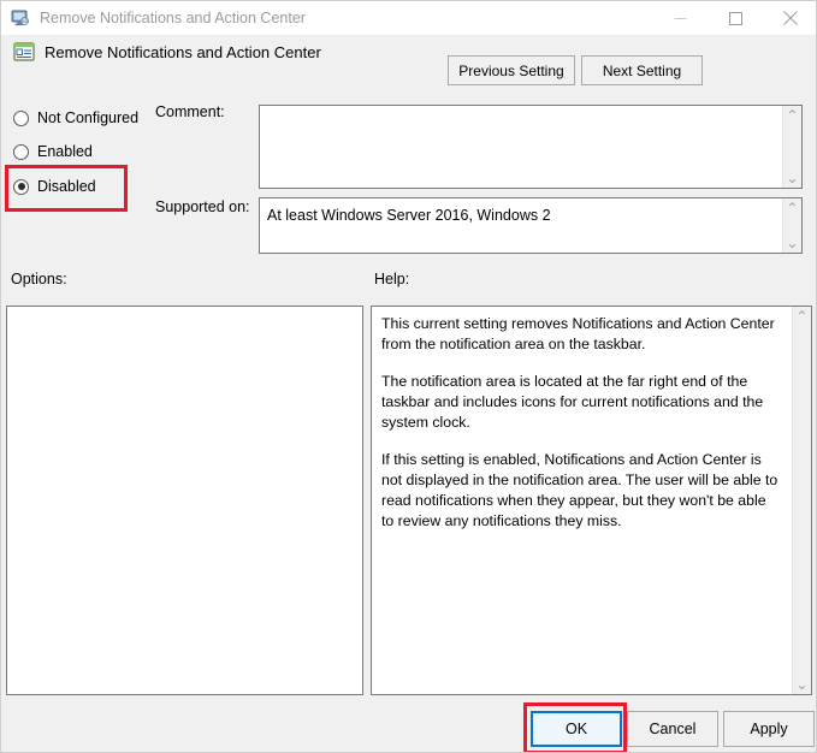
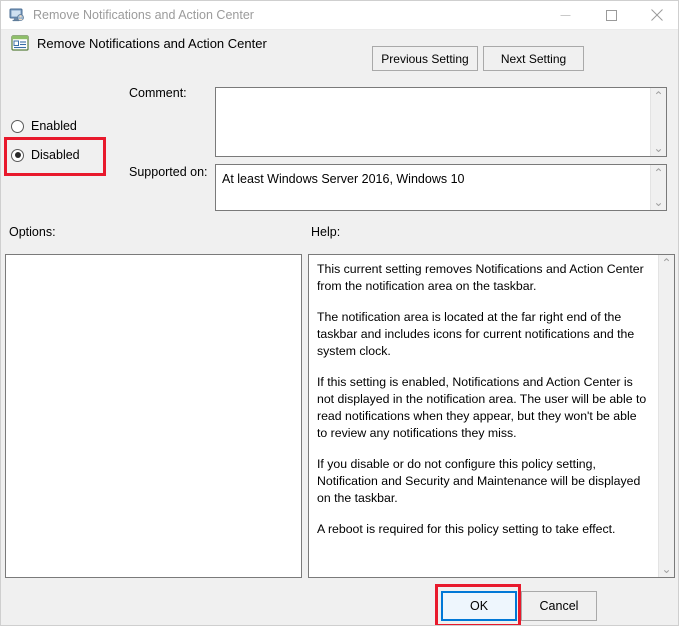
  Remove Notifications and Action Center
  Remove Notifications and Action Center
  Previous Setting
  Next Setting
- Not Configured
  Enabled
  Disabled
  Comment:
  ⌃
  ⌄
  Supported on:
- At least Windows Server 2016, Windows 2
+ At least Windows Server 2016, Windows 10
  ⌃
  ⌄
  Options:
  Help:
  This current setting removes Notifications and Action Center from the notification area on the taskbar.
  The notification area is located at the far right end of the taskbar and includes icons for current notifications and the system clock.
  If this setting is enabled, Notifications and Action Center is not displayed in the notification area. The user will be able to read notifications when they appear, but they won't be able to review any notifications they miss.
+ If you disable or do not configure this policy setting, Notification and Security and Maintenance will be displayed on the taskbar.
+ A reboot is required for this policy setting to take effect.
  ⌃
  ⌄
  OK
  Cancel
- Apply
